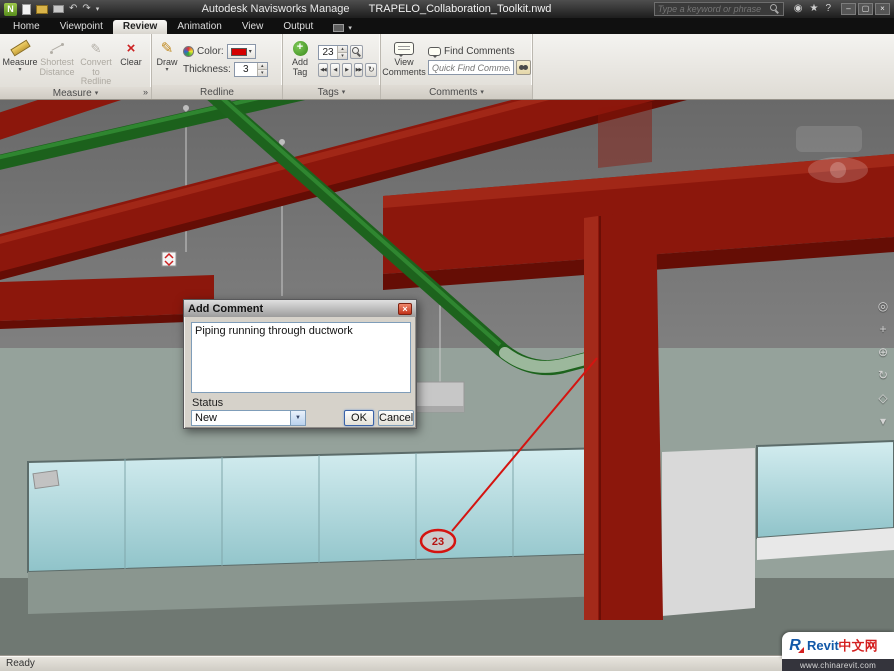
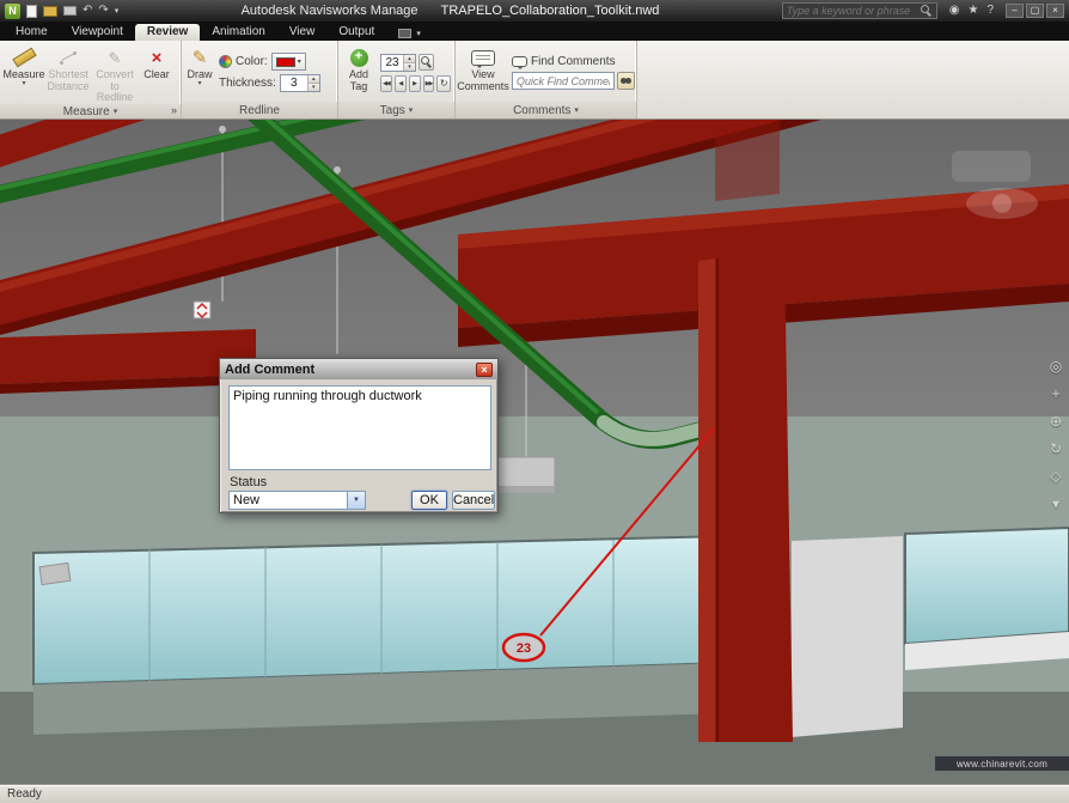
  N
  ↶
  ↷
  Autodesk Navisworks Manage TRAPELO_Collaboration_Toolkit.nwd
  Type a keyword or phrase
  ◉
  ★
  ?
  –
  ▢
  ×
  Home
  Viewpoint
  Review
  Animation
  View
  Output
  Measure
  Shortest Distance
  ✎
  Convert to Redline
  ×
  Clear
  Measure
  »
  ✎
  Draw
  Color:
  Thickness:
  3
  Redline
  +
  Add Tag
  23
  ↻
  Tags
  View Comments
  Find Comments
  Quick Find Comme
  Comments
  23
  ◎
  +
  ⊕
  ↻
  ◇
  ▾
  Add Comment
  ×
  Piping running through ductwork
  Status
  New
  OK
  Cancel
  Ready
- R
- Revit中文网
  www.chinarevit.com
